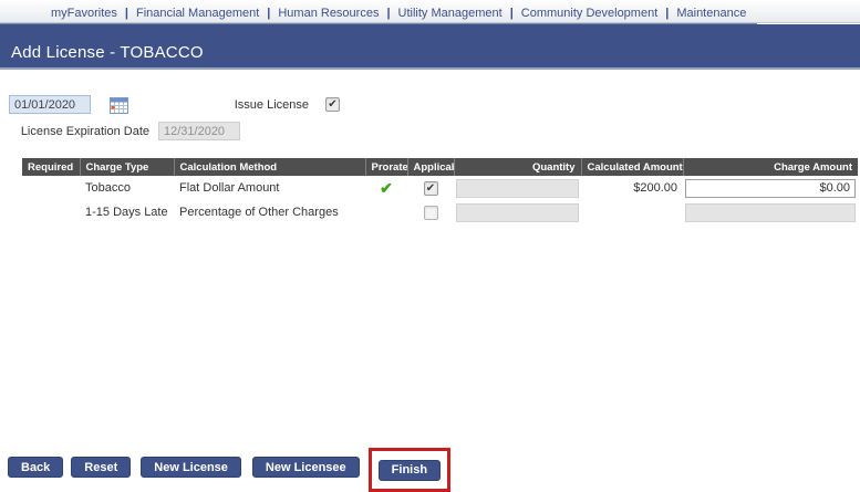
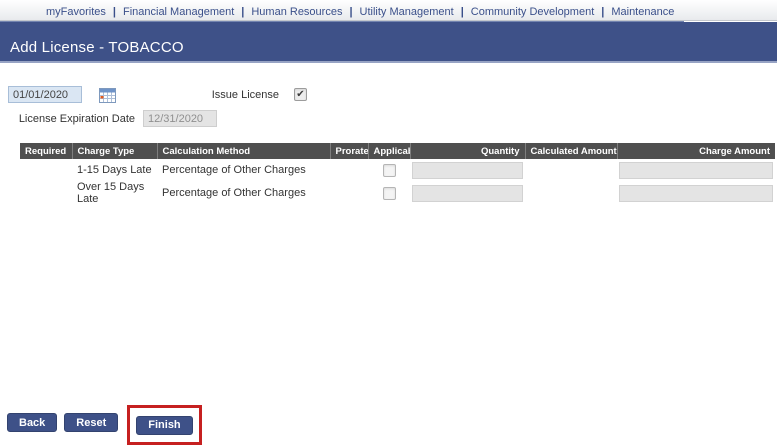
  myFavorites | Financial Management | Human Resources | Utility Management | Community Development | Maintenance
  Add License - TOBACCO
  01/01/2020
  Issue License
  ✔
  License Expiration Date
  12/31/2020
  Required	Charge Type	Calculation Method	Prorate	Applica	Quantity	Calculated Amount	Charge Amount
- 	Tobacco	Flat Dollar Amount	✔	✔		$200.00	$0.00
  	1-15 Days Late	Percentage of Other Charges
+ 	Over 15 Days Late	Percentage of Other Charges
  Back
  Reset
- New License
- New Licensee
  Finish
